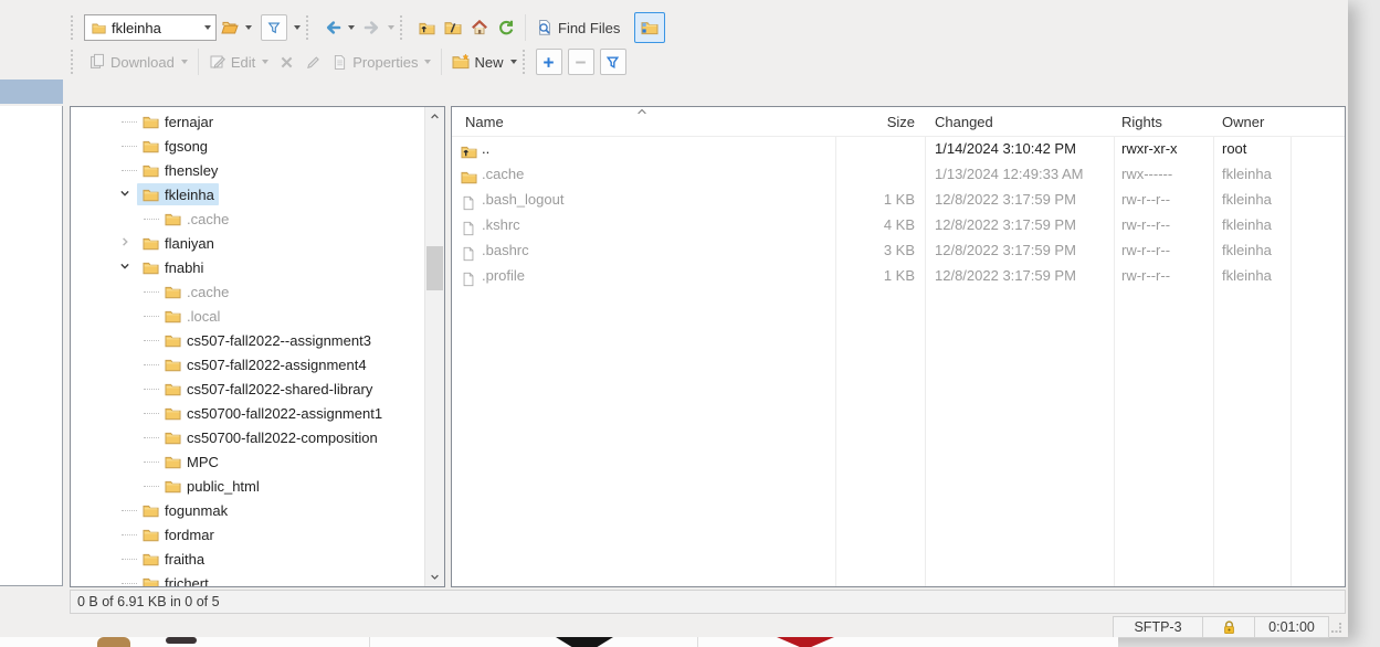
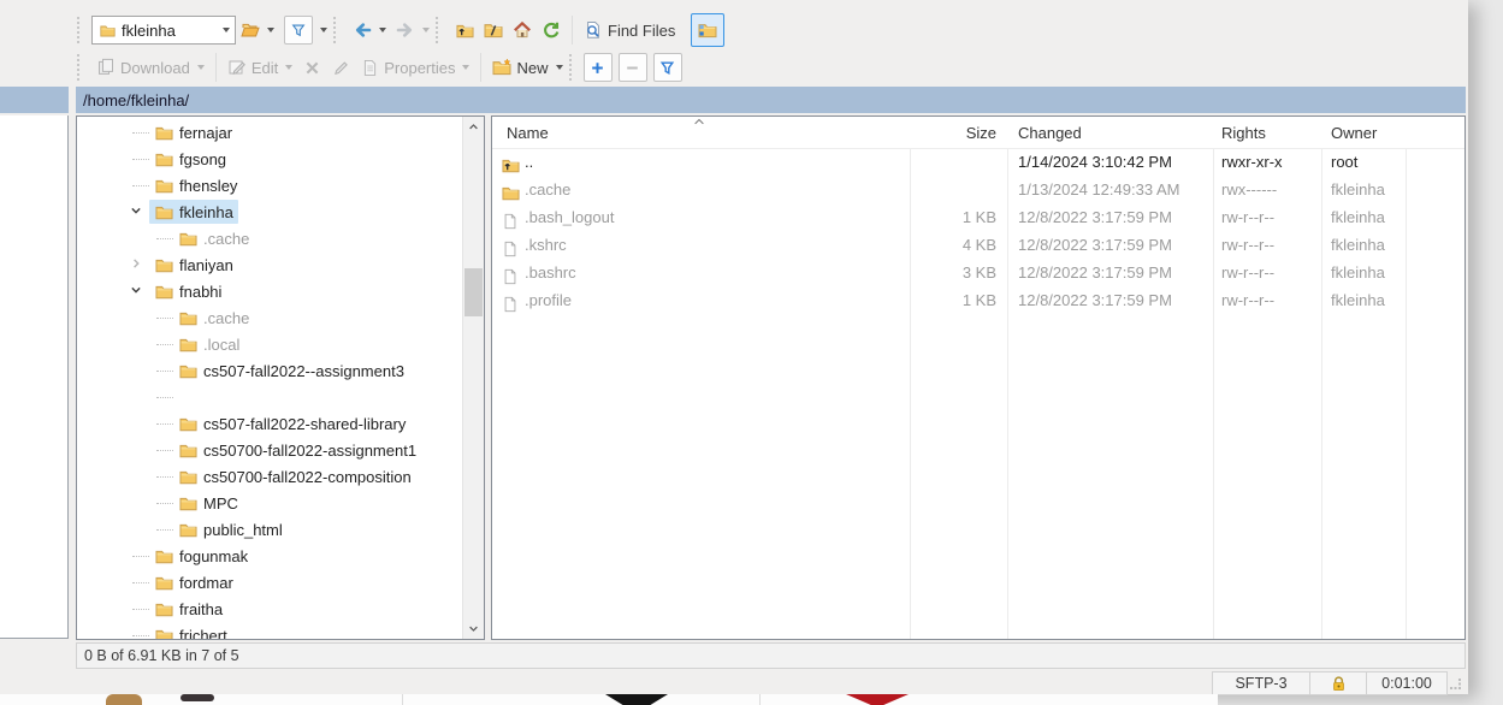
  fkleinha
  Find Files
  Download
  Edit
  Properties
  New
+ /home/fkleinha/
  fernajar
  fgsong
  fhensley
  fkleinha
  .cache
  flaniyan
  fnabhi
  .cache
  .local
  cs507-fall2022--assignment3
- cs507-fall2022-assignment4
  cs507-fall2022-shared-library
  cs50700-fall2022-assignment1
  cs50700-fall2022-composition
  MPC
  public_html
  fogunmak
  fordmar
  fraitha
  frichert
  Name
  Size
  Changed
  Rights
  Owner
  ..
  1/14/2024 3:10:42 PM
  rwxr-xr-x
  root
  .cache
  1/13/2024 12:49:33 AM
  rwx------
  fkleinha
  .bash_logout
  1 KB
  12/8/2022 3:17:59 PM
  rw-r--r--
  fkleinha
  .kshrc
  4 KB
  12/8/2022 3:17:59 PM
  rw-r--r--
  fkleinha
  .bashrc
  3 KB
  12/8/2022 3:17:59 PM
  rw-r--r--
  fkleinha
  .profile
  1 KB
  12/8/2022 3:17:59 PM
  rw-r--r--
  fkleinha
- 0 B of 6.91 KB in 0 of 5
+ 0 B of 6.91 KB in 7 of 5
  SFTP-3
  0:01:00
